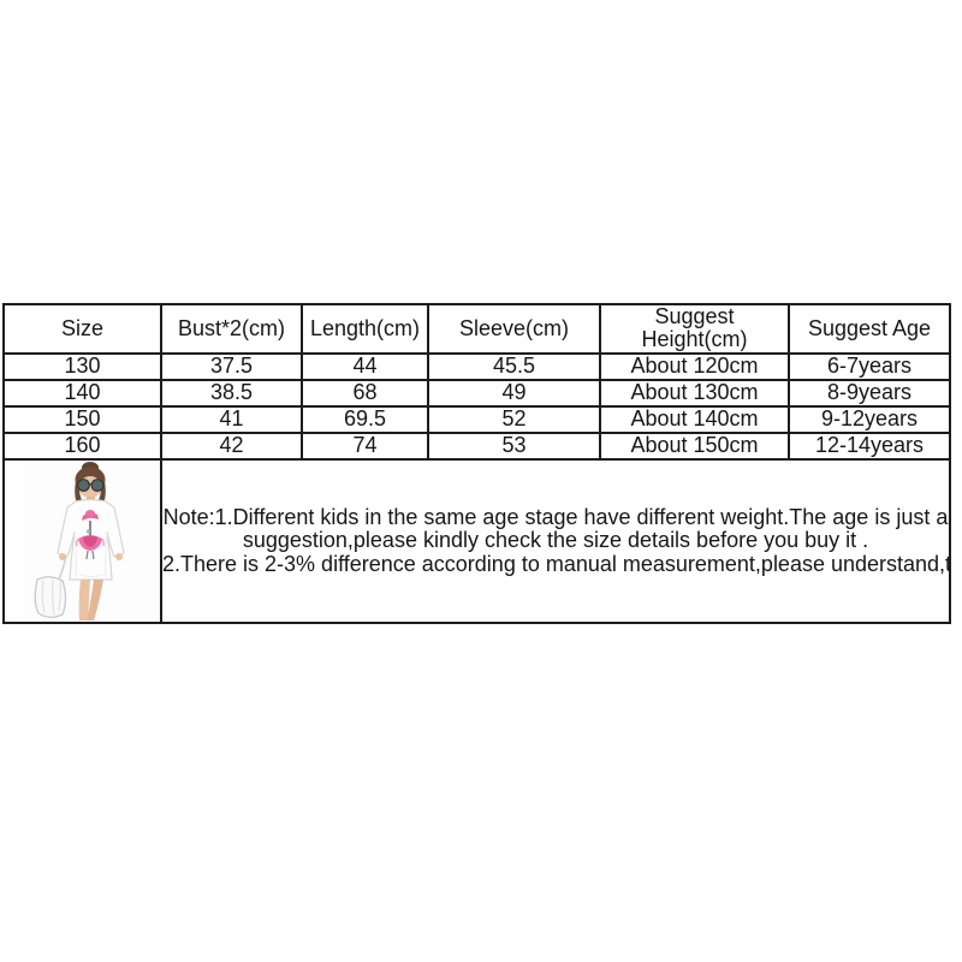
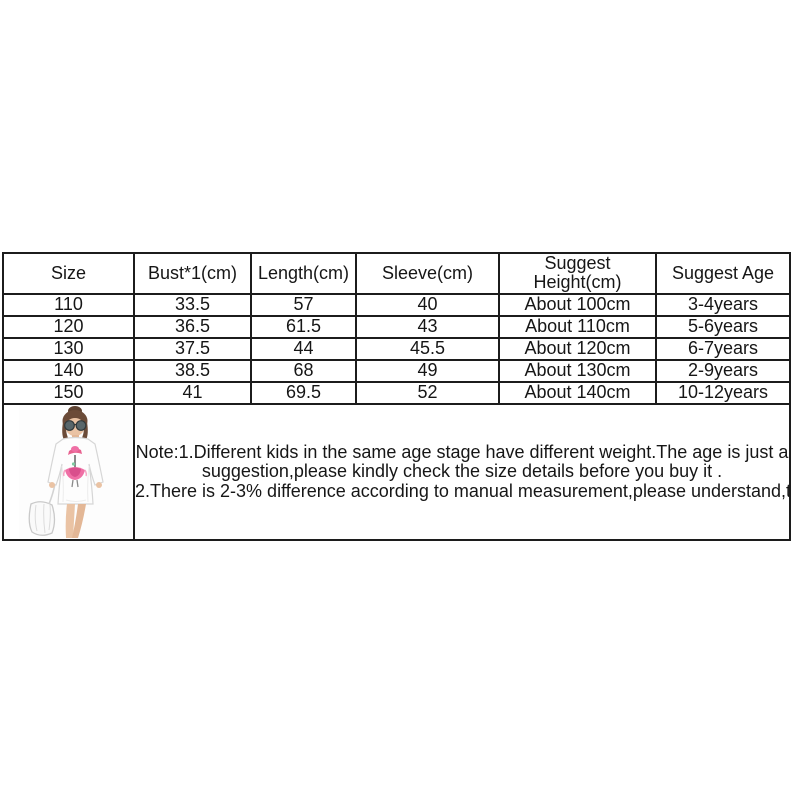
- Size	Bust*2(cm)	Length(cm)	Sleeve(cm)	Suggest Height(cm)	Suggest Age
+ Size	Bust*1(cm)	Length(cm)	Sleeve(cm)	Suggest Height(cm)	Suggest Age
+ 110	33.5	57	40	About 100cm	3-4years
+ 120	36.5	61.5	43	About 110cm	5-6years
  130	37.5	44	45.5	About 120cm	6-7years
- 140	38.5	68	49	About 130cm	8-9years
+ 140	38.5	68	49	About 130cm	2-9years
- 150	41	69.5	52	About 140cm	9-12years
+ 150	41	69.5	52	About 140cm	10-12years
- 160	42	74	53	About 150cm	12-14years
  	Note:1.Different kids in the same age stage have different weight.The age is just a suggestion,please kindly check the size details before you buy it . 2.There is 2-3% difference according to manual measurement,please understand,t
